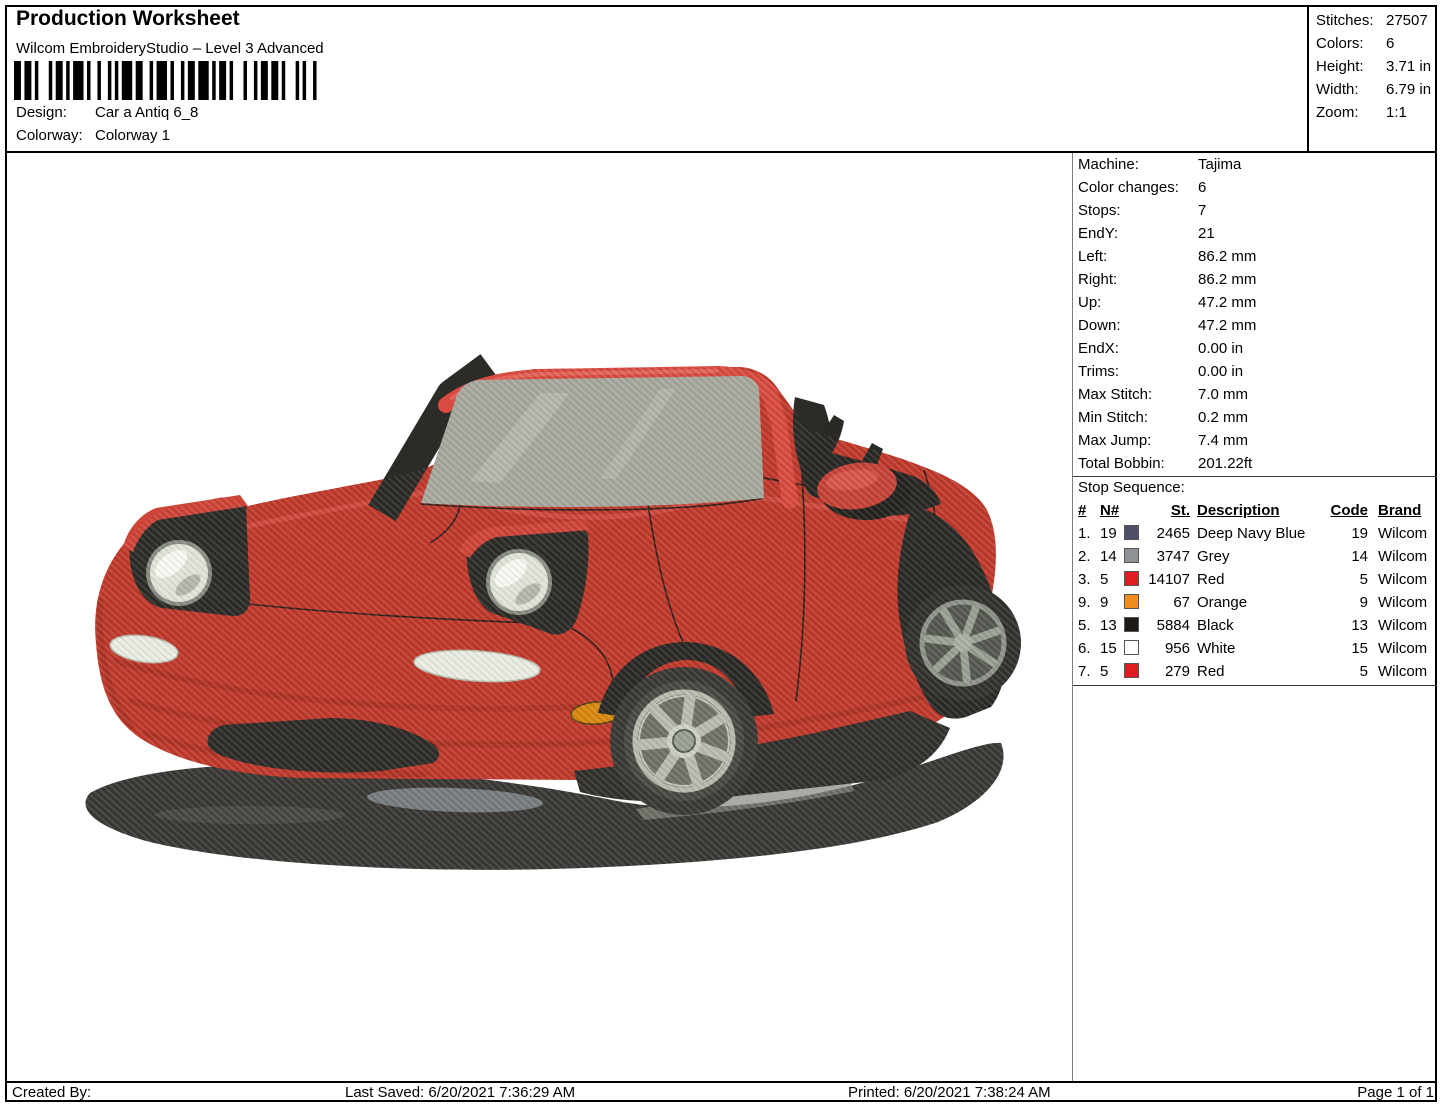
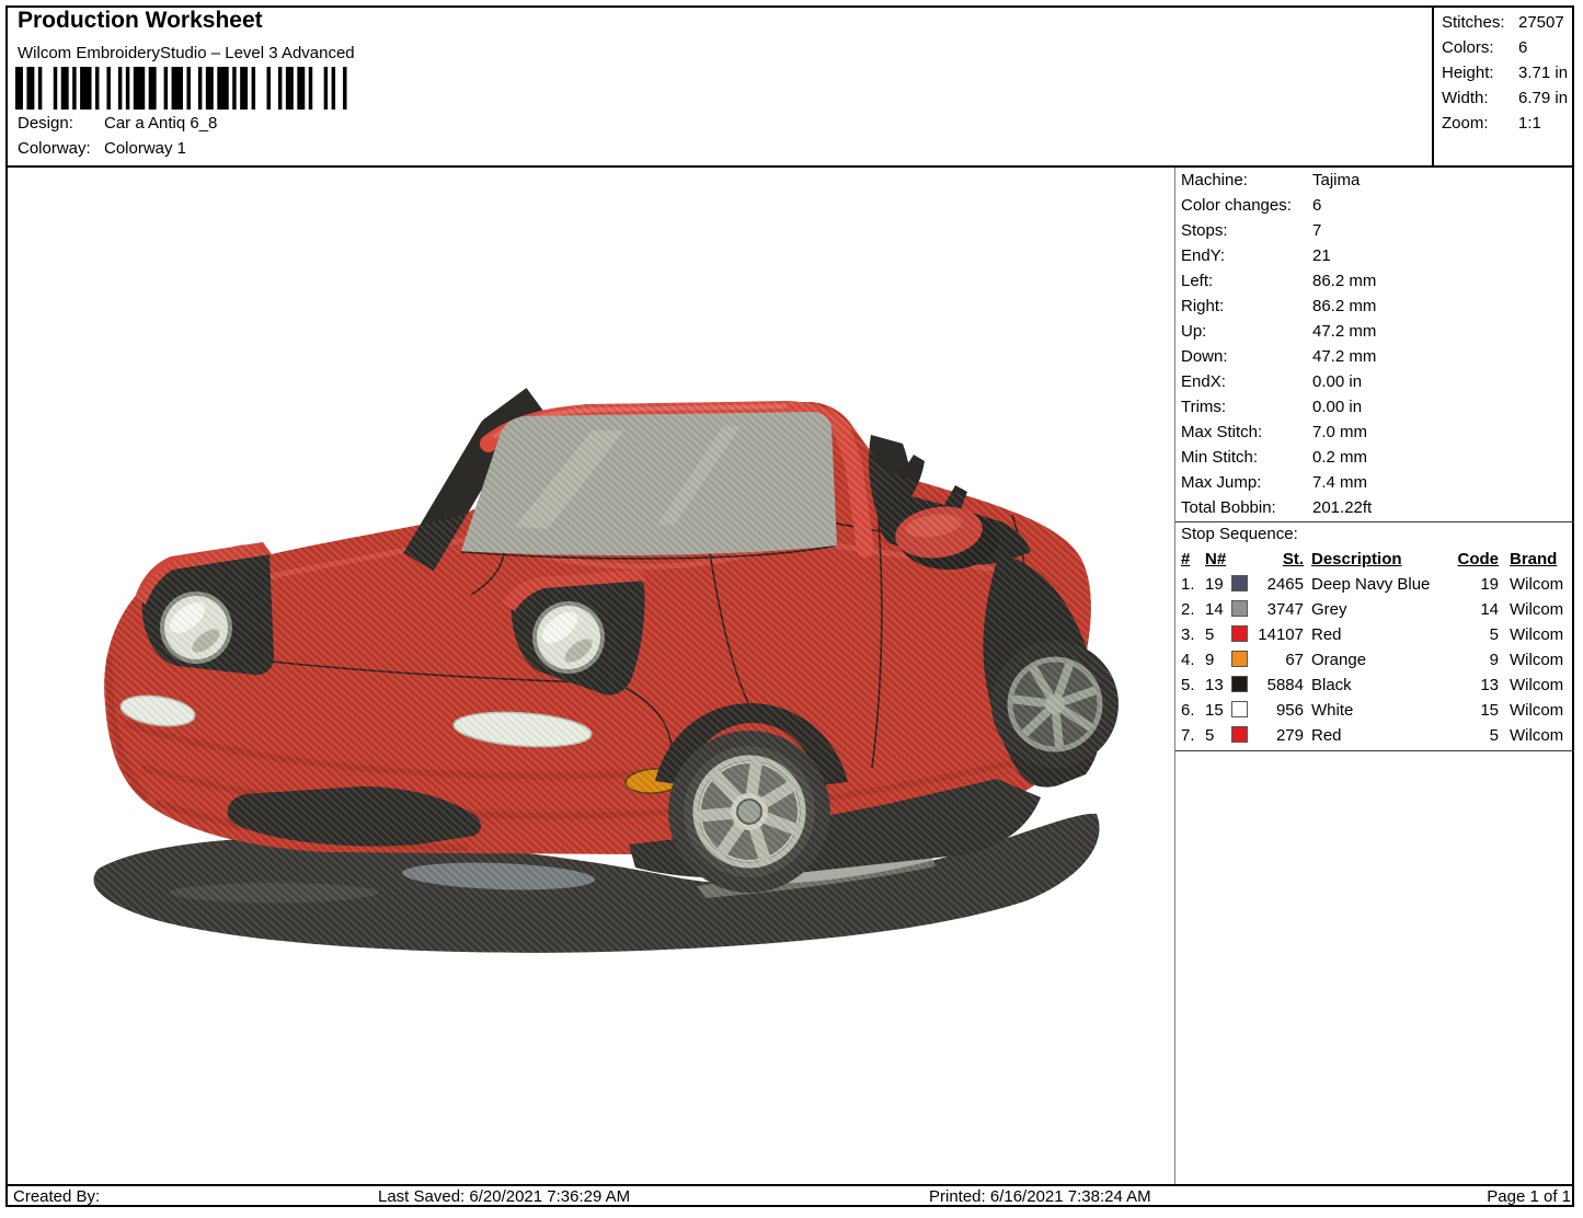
  Production Worksheet
  Wilcom EmbroideryStudio – Level 3 Advanced
  Design: Car a Antiq 6_8
  Colorway: Colorway 1
  Stitches:
  27507
  Colors:
  6
  Height:
  3.71 in
  Width:
  6.79 in
  Zoom:
  1:1
  Machine:
  Tajima
  Color changes:
  6
  Stops:
  7
  EndY:
  21
  Left:
  86.2 mm
  Right:
  86.2 mm
  Up:
  47.2 mm
  Down:
  47.2 mm
  EndX:
  0.00 in
  Trims:
  0.00 in
  Max Stitch:
  7.0 mm
  Min Stitch:
  0.2 mm
  Max Jump:
  7.4 mm
  Total Bobbin:
  201.22ft
  Stop Sequence:
  #
  N#
  St.
  Description
  Code
  Brand
  1.
  19
  2465
  Deep Navy Blue
  19
  Wilcom
  2.
  14
  3747
  Grey
  14
  Wilcom
  3.
  5
  14107
  Red
  5
  Wilcom
- 9.
+ 4.
  9
  67
  Orange
  9
  Wilcom
  5.
  13
  5884
  Black
  13
  Wilcom
  6.
  15
  956
  White
  15
  Wilcom
  7.
  5
  279
  Red
  5
  Wilcom
  Created By:
  Last Saved: 6/20/2021 7:36:29 AM
- Printed: 6/20/2021 7:38:24 AM
+ Printed: 6/16/2021 7:38:24 AM
  Page 1 of 1
